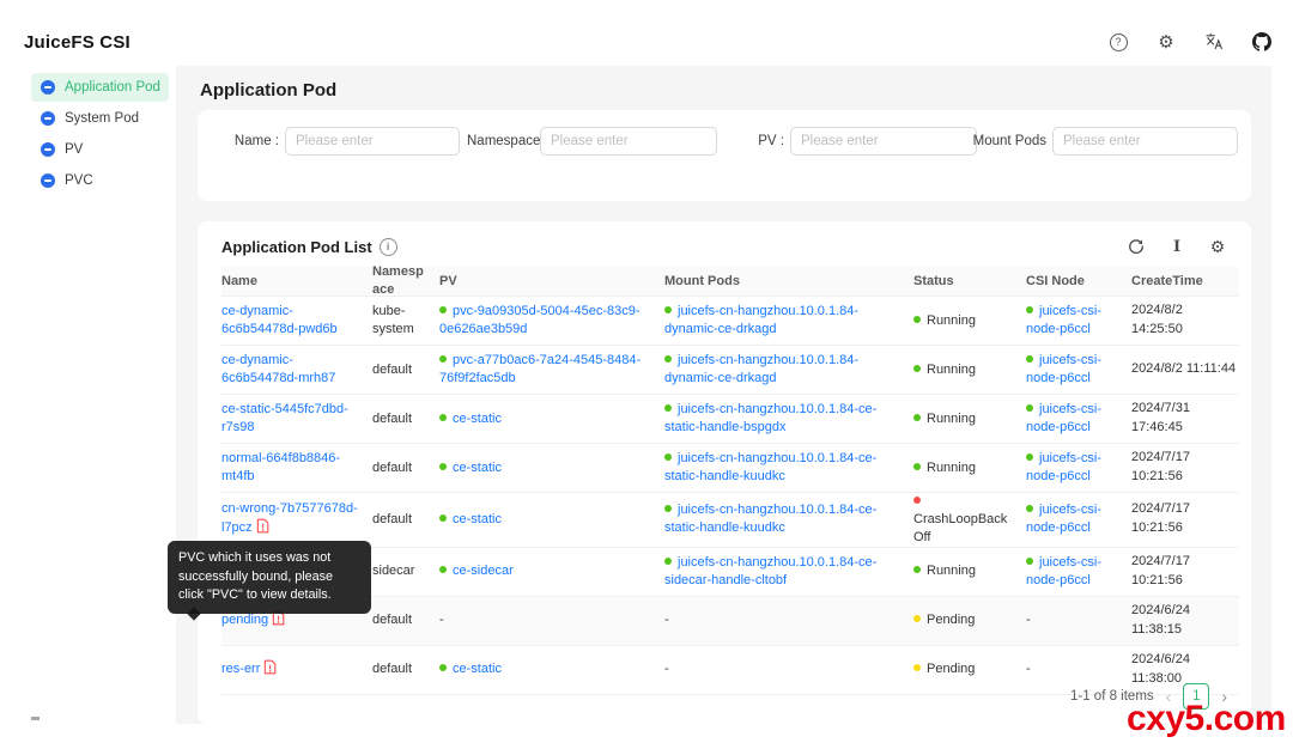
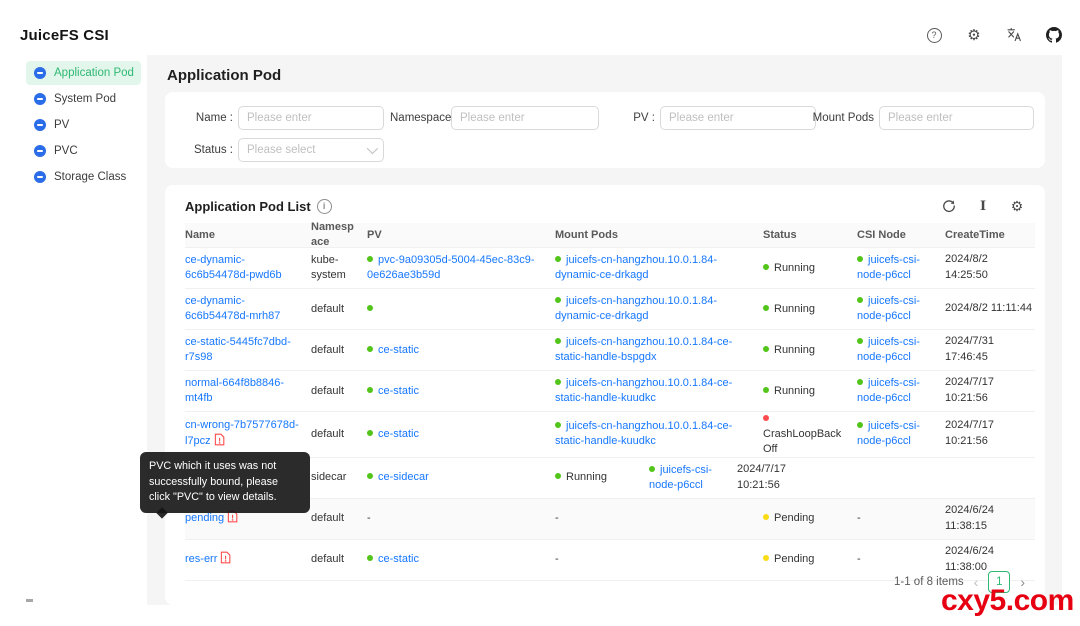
  JuiceFS CSI
  ?
  ⚙
  Application Pod
  System Pod
  PV
  PVC
+ Storage Class
  Application Pod
  Name :
  Please enter
  Namespace
  Please enter
  PV :
  Please enter
  Mount Pods
  Please enter
+ Status :
+ Please select
  Application Pod List
  i
  I
  ⚙
  Name
  Namespace
  PV
  Mount Pods
  Status
  CSI Node
  CreateTime
  ce-dynamic-6c6b54478d-pwd6b
  kube-system
  pvc-9a09305d-5004-45ec-83c9-0e626ae3b59d
  juicefs-cn-hangzhou.10.0.1.84-dynamic-ce-drkagd
  Running
  juicefs-csi-node-p6ccl
  2024/8/2
  14:25:50
  ce-dynamic-6c6b54478d-mrh87
  default
- pvc-a77b0ac6-7a24-4545-8484-76f9f2fac5db
  juicefs-cn-hangzhou.10.0.1.84-dynamic-ce-drkagd
  Running
  juicefs-csi-node-p6ccl
  2024/8/2 11:11:44
  ce-static-5445fc7dbd-r7s98
  default
  ce-static
  juicefs-cn-hangzhou.10.0.1.84-ce-static-handle-bspgdx
  Running
  juicefs-csi-node-p6ccl
  2024/7/31
  17:46:45
  normal-664f8b8846-mt4fb
  default
  ce-static
  juicefs-cn-hangzhou.10.0.1.84-ce-static-handle-kuudkc
  Running
  juicefs-csi-node-p6ccl
  2024/7/17
  10:21:56
  cn-wrong-7b7577678d-l7pcz
  default
  ce-static
  juicefs-cn-hangzhou.10.0.1.84-ce-static-handle-kuudkc
  CrashLoopBackOff
  juicefs-csi-node-p6ccl
  2024/7/17
  10:21:56
  sidecar
  ce-sidecar
- juicefs-cn-hangzhou.10.0.1.84-ce-sidecar-handle-cltobf
  Running
  juicefs-csi-node-p6ccl
  2024/7/17
  10:21:56
  pending
  default
  -
  -
  Pending
  -
  2024/6/24
  11:38:15
  res-err
  default
  ce-static
  -
  Pending
  -
  2024/6/24
  11:38:00
  1-1 of 8 items
  ‹
  1
  ›
  PVC which it uses was not successfully bound, please click "PVC" to view details.
  cxy5.com
